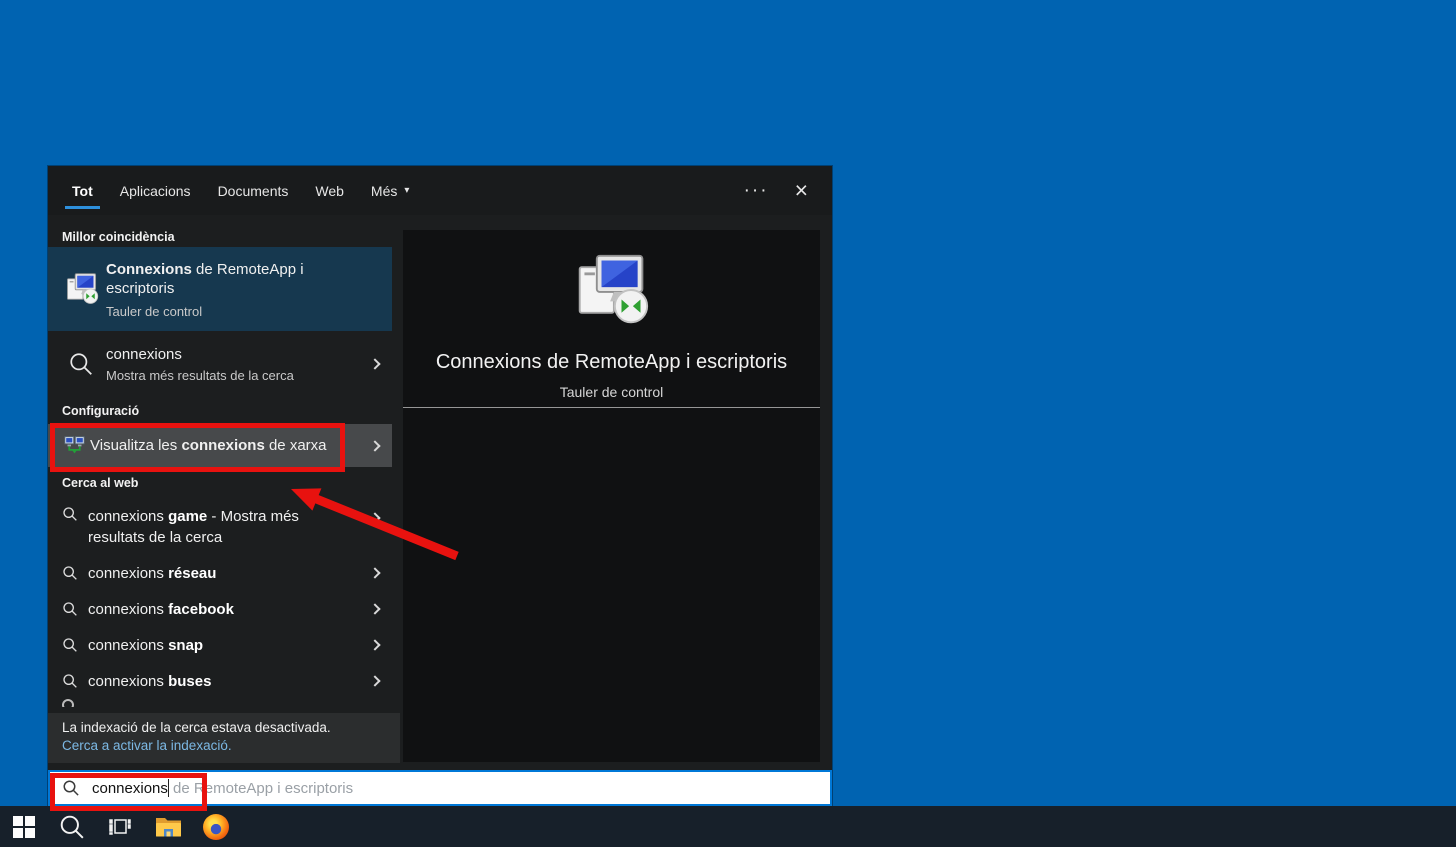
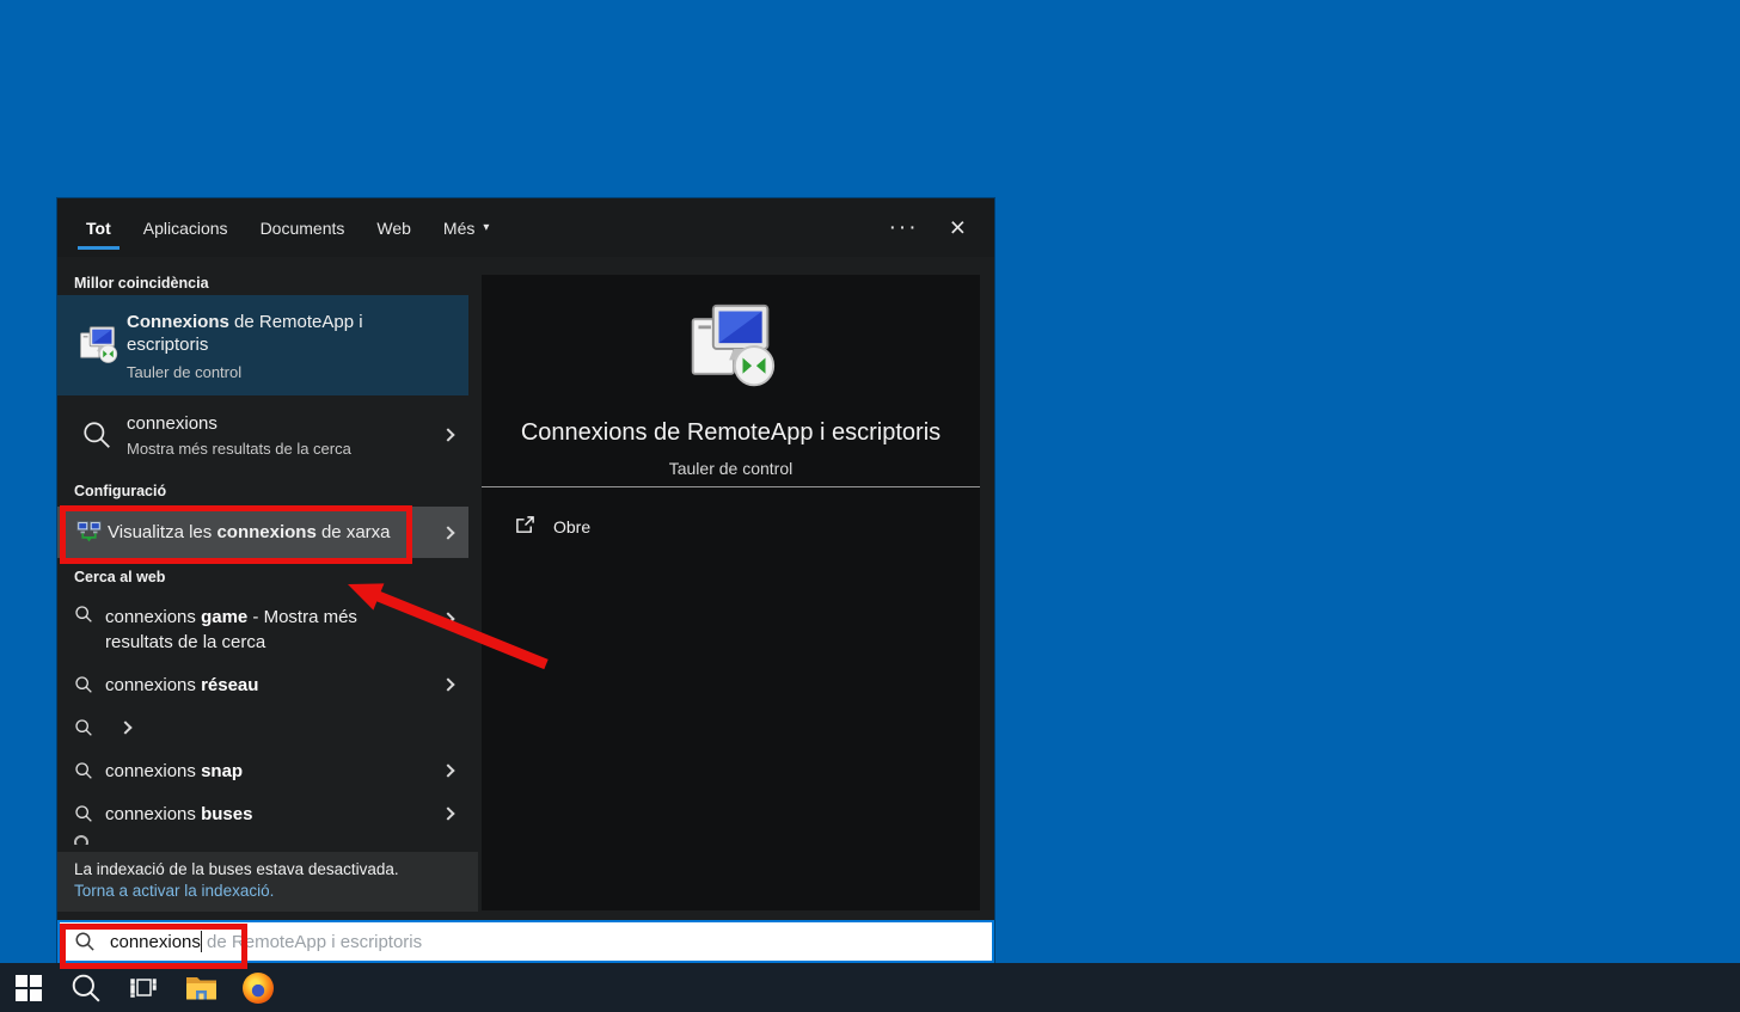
  Tot
  Aplicacions
  Documents
  Web
  Més
  ▾
  ···
  ×
  Millor coincidència
  Connexions de RemoteApp i escriptoris
  Tauler de control
  connexions
  Mostra més resultats de la cerca
  Configuració
  Visualitza les connexions de xarxa
  Cerca al web
  connexions game - Mostra més resultats de la cerca
  connexions réseau
- connexions facebook
  connexions snap
  connexions buses
- La indexació de la cerca estava desactivada.
+ La indexació de la buses estava desactivada.
- Cerca a activar la indexació.
+ Torna a activar la indexació.
  Connexions de RemoteApp i escriptoris
  Tauler de control
+ Obre
  connexions
  de RemoteApp i escriptoris
